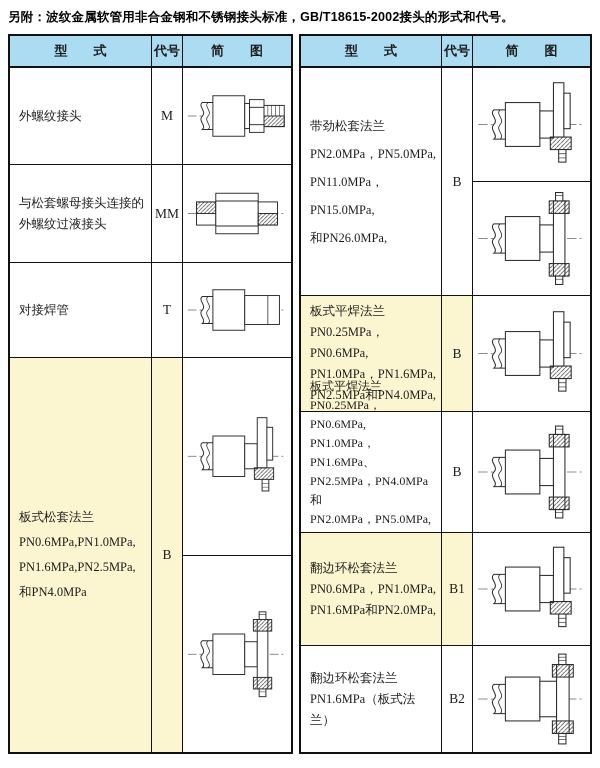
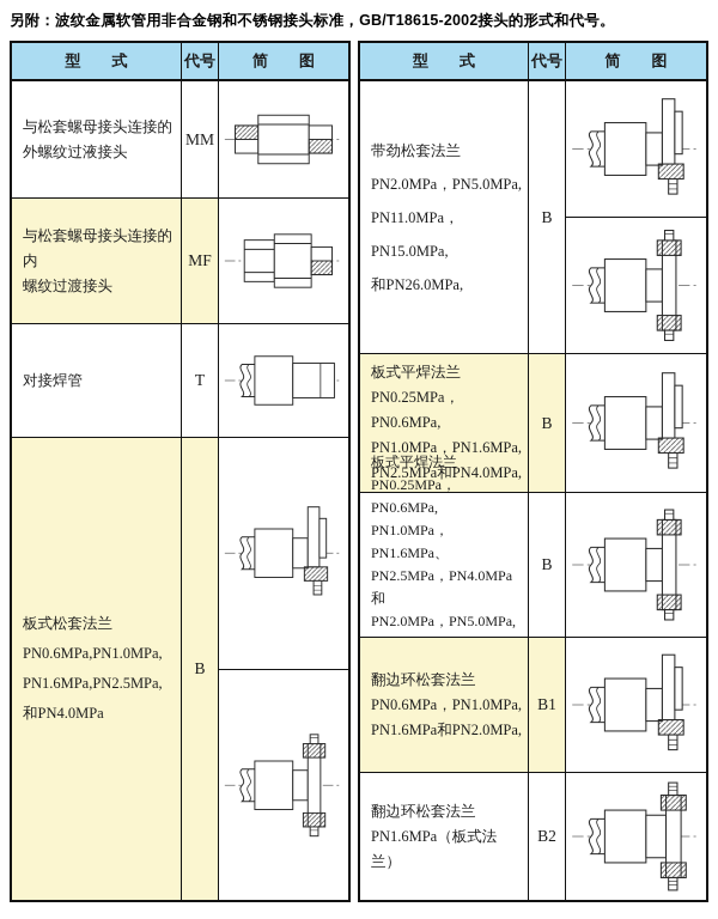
  另附：波纹金属软管用非合金钢和不锈钢接头标准，GB/T18615-2002接头的形式和代号。
  型 式
  代号
  简 图
- 外螺纹接头
- M
  与松套螺母接头连接的
  外螺纹过液接头
  MM
+ 与松套螺母接头连接的内
+ 螺纹过渡接头
+ MF
  对接焊管
  T
  板式松套法兰
  PN0.6MPa,PN1.0MPa,
  PN1.6MPa,PN2.5MPa,
  和PN4.0MPa
  B
  型 式
  代号
  简 图
  带劲松套法兰
  PN2.0MPa，PN5.0MPa,
  PN11.0MPa，PN15.0MPa,
  和PN26.0MPa,
  B
  板式平焊法兰
  PN0.25MPa，PN0.6MPa,
  PN1.0MPa，PN1.6MPa,
  PN2.5MPa和PN4.0MPa,
  B
  板式平焊法兰
  PN0.25MPa，PN0.6MPa,
  PN1.0MPa，PN1.6MPa、
  PN2.5MPa，PN4.0MPa和
  PN2.0MPa，PN5.0MPa,
  B
  翻边环松套法兰
  PN0.6MPa，PN1.0MPa,
  PN1.6MPa和PN2.0MPa,
  B1
  翻边环松套法兰
  PN1.6MPa（板式法兰）
  B2
